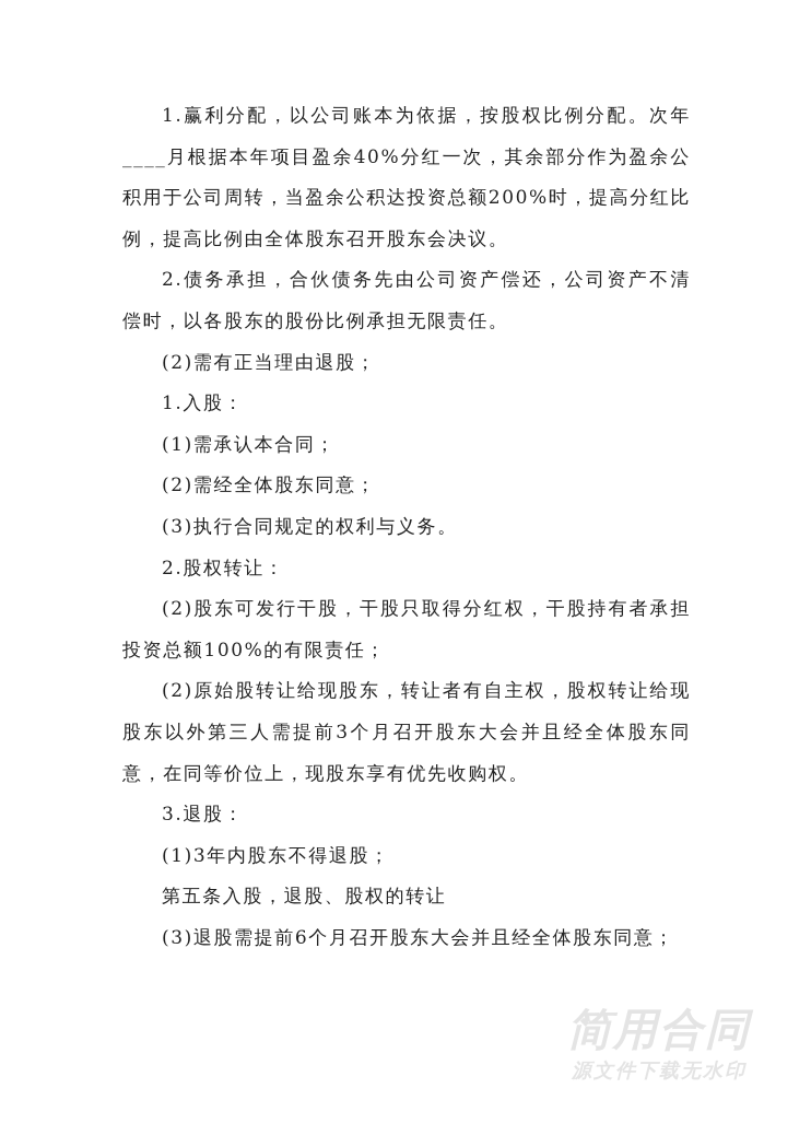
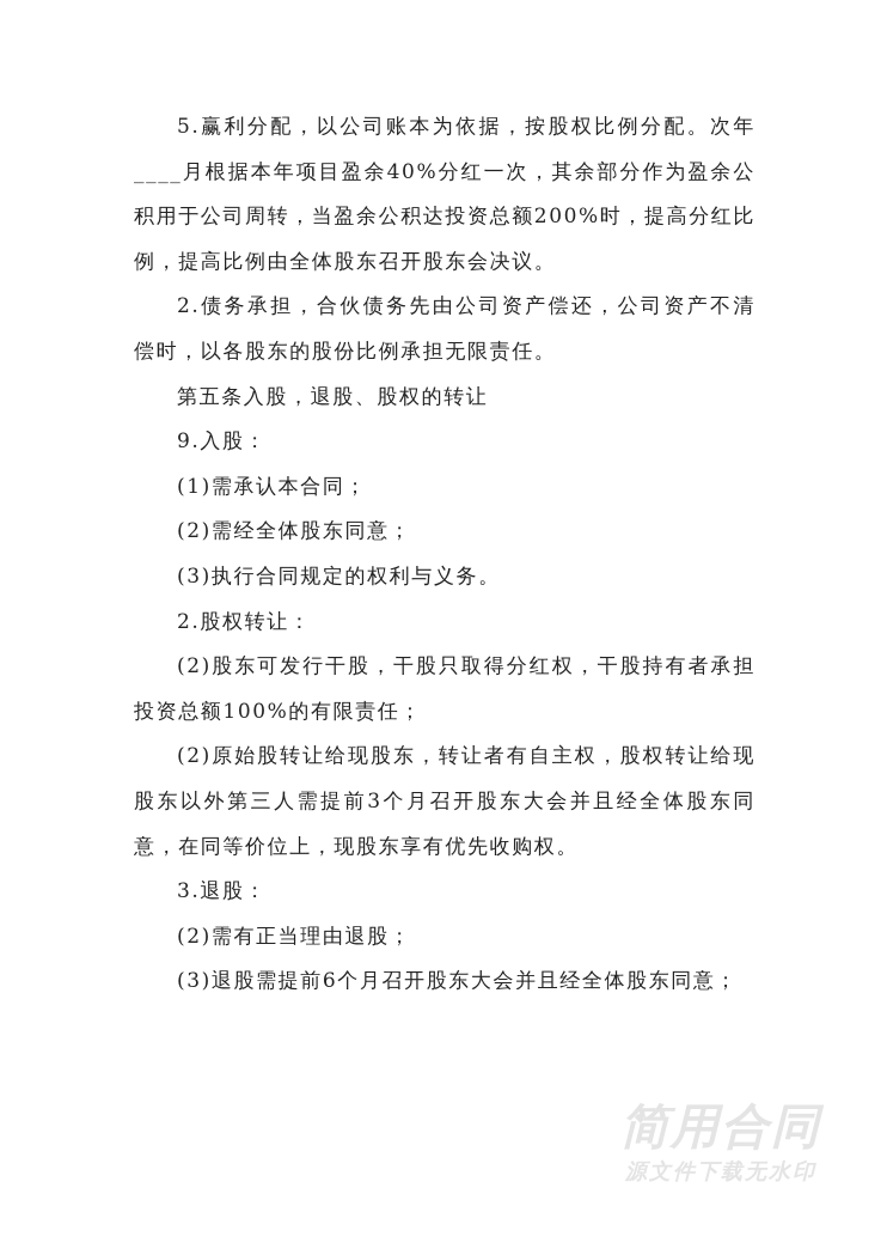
- 1.赢利分配，以公司账本为依据，按股权比例分配。次年____月根据本年项目盈余40%分红一次，其余部分作为盈余公积用于公司周转，当盈余公积达投资总额200%时，提高分红比例，提高比例由全体股东召开股东会决议。
+ 5.赢利分配，以公司账本为依据，按股权比例分配。次年____月根据本年项目盈余40%分红一次，其余部分作为盈余公积用于公司周转，当盈余公积达投资总额200%时，提高分红比例，提高比例由全体股东召开股东会决议。
  2.债务承担，合伙债务先由公司资产偿还，公司资产不清偿时，以各股东的股份比例承担无限责任。
- (2)需有正当理由退股；
+ 第五条入股，退股、股权的转让
- 1.入股：
+ 9.入股：
  (1)需承认本合同；
  (2)需经全体股东同意；
  (3)执行合同规定的权利与义务。
  2.股权转让：
  (2)股东可发行干股，干股只取得分红权，干股持有者承担投资总额100%的有限责任；
  (2)原始股转让给现股东，转让者有自主权，股权转让给现股东以外第三人需提前3个月召开股东大会并且经全体股东同意，在同等价位上，现股东享有优先收购权。
  3.退股：
- (1)3年内股东不得退股；
- 第五条入股，退股、股权的转让
+ (2)需有正当理由退股；
  (3)退股需提前6个月召开股东大会并且经全体股东同意；
  简用合同
  源文件下载无水印
